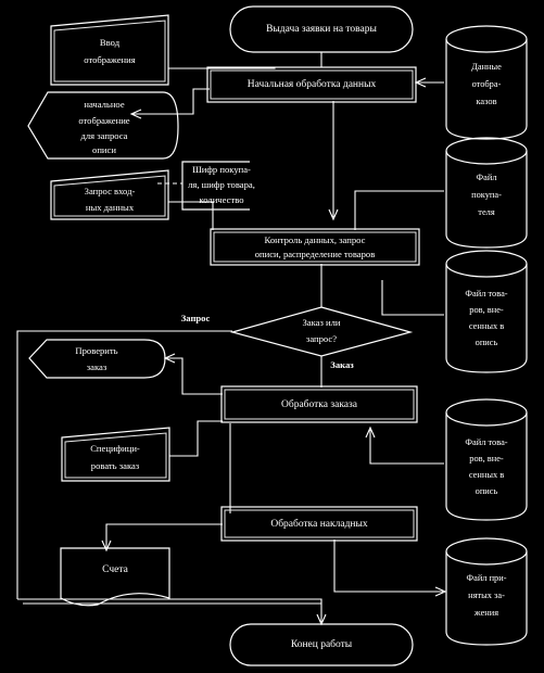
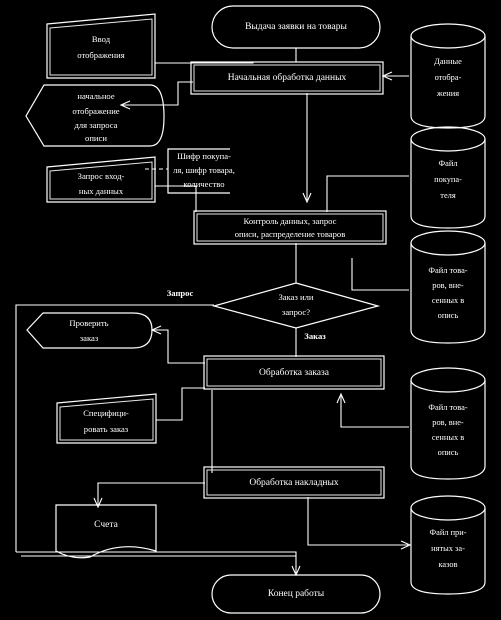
  Выдача заявки на товары
  Ввод
  отображения
  начальное
  отображение
  для запроса
  описи
  Начальная обработка данных
  Запрос вход-
  ных данных
  Шифр покупа-
  ля, шифр товара,
  количество
  Контроль данных, запрос
  описи, распределение товаров
  Заказ или
  запрос?
  Запрос
  Заказ
  Проверить
  заказ
  Обработка заказа
  Специфици-
  ровать заказ
  Обработка накладных
  Счета
  Конец работы
  Данные
  отобра-
- казов
+ жения
  Файл
  покупа-
  теля
  Файл това-
  ров, вне-
  сенных в
  опись
  Файл това-
  ров, вне-
  сенных в
  опись
  Файл при-
  нятых за-
- жения
+ казов
